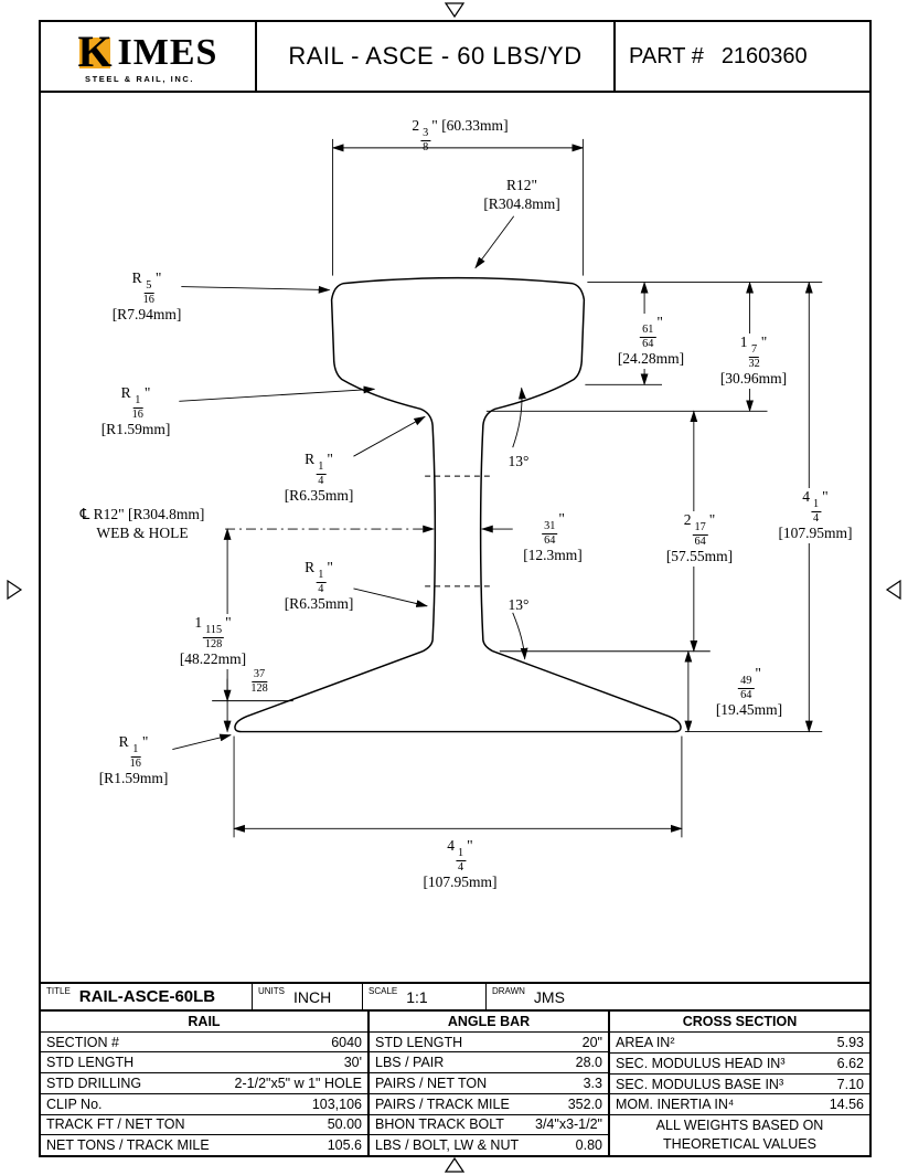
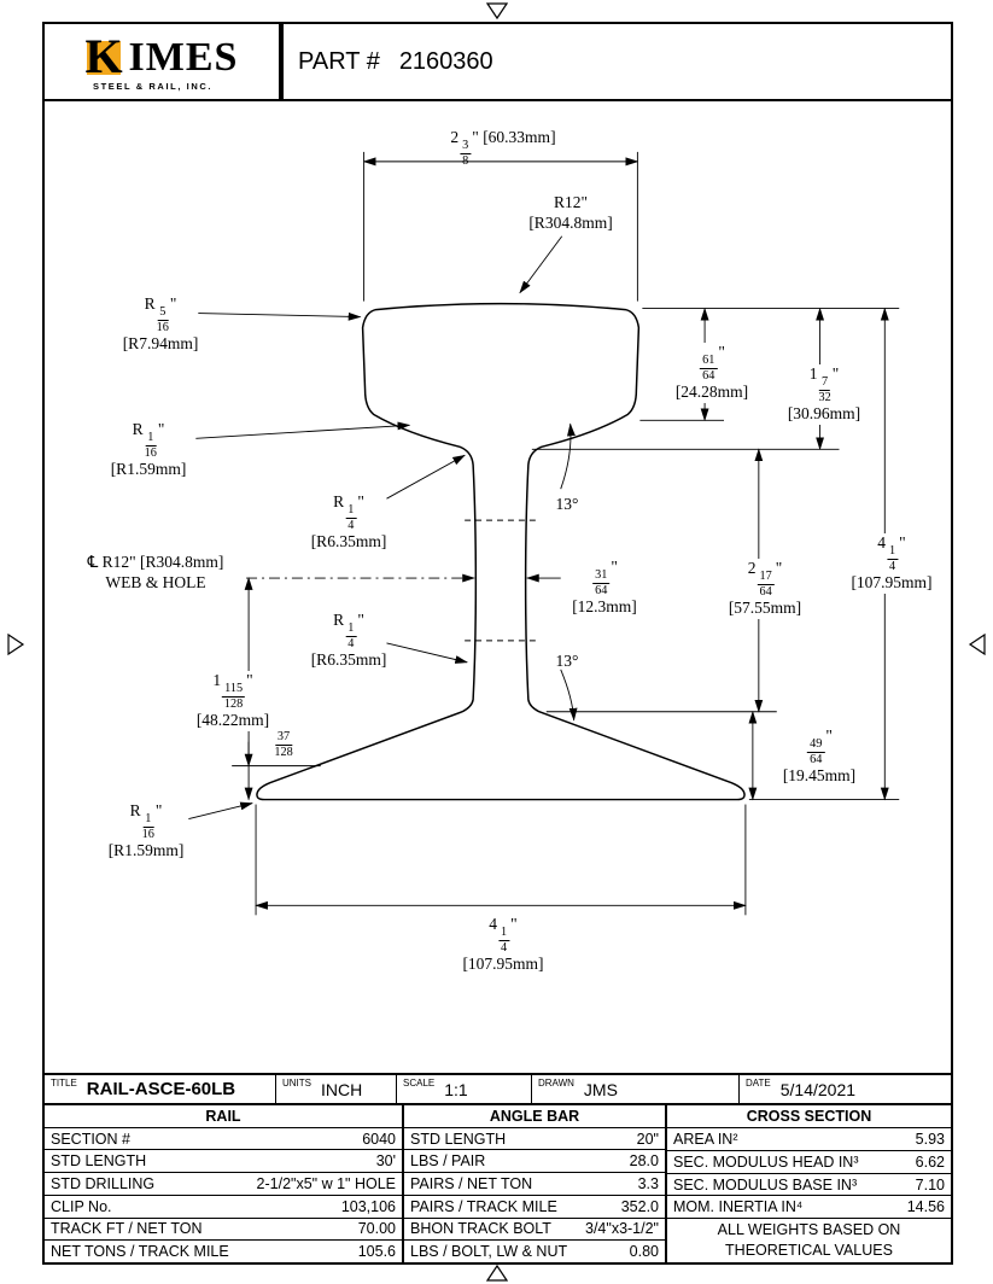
  K
  IMES
  STEEL & RAIL, INC.
- RAIL - ASCE - 60 LBS/YD
  PART #
  2160360
  2
  3
  8
  " [60.33mm]
  R12"
  [R304.8mm]
  R
  5
  16
  "
  [R7.94mm]
  61
  64
  "
  [24.28mm]
  1
  7
  32
  "
  [30.96mm]
  R
  1
  16
  "
  [R1.59mm]
  R
  1
  4
  "
  [R6.35mm]
  13°
  ℄ R12" [R304.8mm]
  WEB & HOLE
  31
  64
  "
  [12.3mm]
  2
  17
  64
  "
  [57.55mm]
  4
  1
  4
  "
  [107.95mm]
  R
  1
  4
  "
  [R6.35mm]
  13°
  1
  115
  128
  "
  [48.22mm]
  37
  128
  49
  64
  "
  [19.45mm]
  R
  1
  16
  "
  [R1.59mm]
  4
  1
  4
  "
  [107.95mm]
  TITLE
  RAIL-ASCE-60LB
  UNITS
  INCH
  SCALE
  1:1
  DRAWN
  JMS
+ DATE
+ 5/14/2021
  RAIL
  SECTION #
  6040
  STD LENGTH
  30'
  STD DRILLING
  2-1/2"x5" w 1" HOLE
  CLIP No.
  103,106
  TRACK FT / NET TON
- 50.00
+ 70.00
  NET TONS / TRACK MILE
  105.6
  ANGLE BAR
  STD LENGTH
  20"
  LBS / PAIR
  28.0
  PAIRS / NET TON
  3.3
  PAIRS / TRACK MILE
  352.0
  BHON TRACK BOLT
  3/4"x3-1/2"
  LBS / BOLT, LW & NUT
  0.80
  CROSS SECTION
  AREA IN²
  5.93
  SEC. MODULUS HEAD IN³
  6.62
  SEC. MODULUS BASE IN³
  7.10
  MOM. INERTIA IN⁴
  14.56
  ALL WEIGHTS BASED ON
  THEORETICAL VALUES
